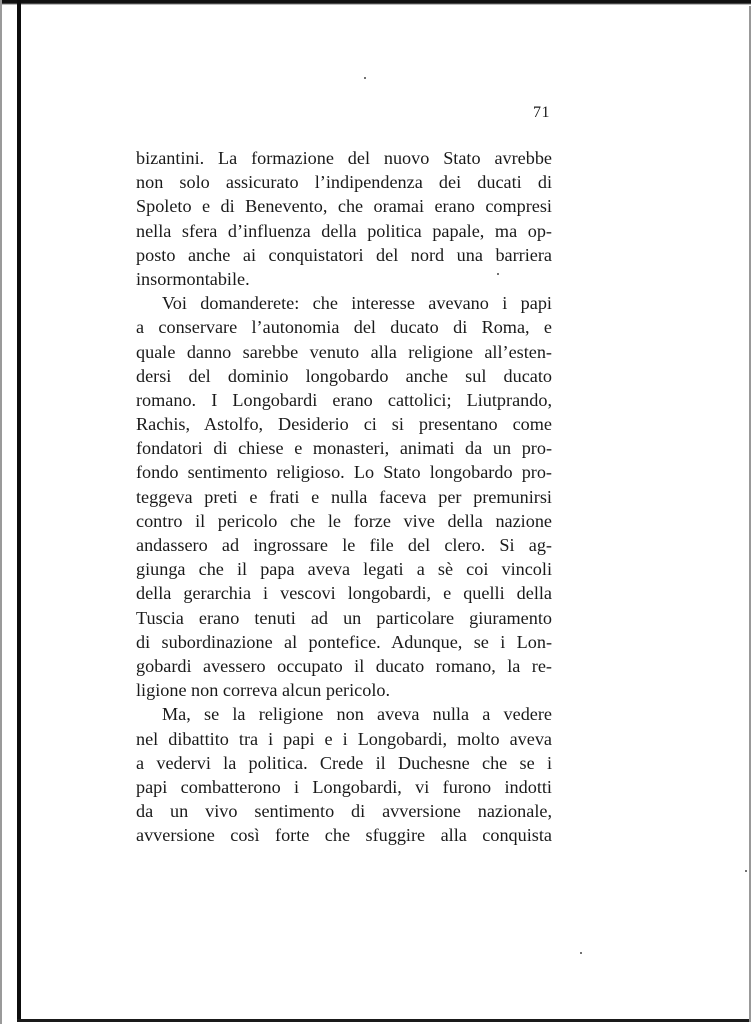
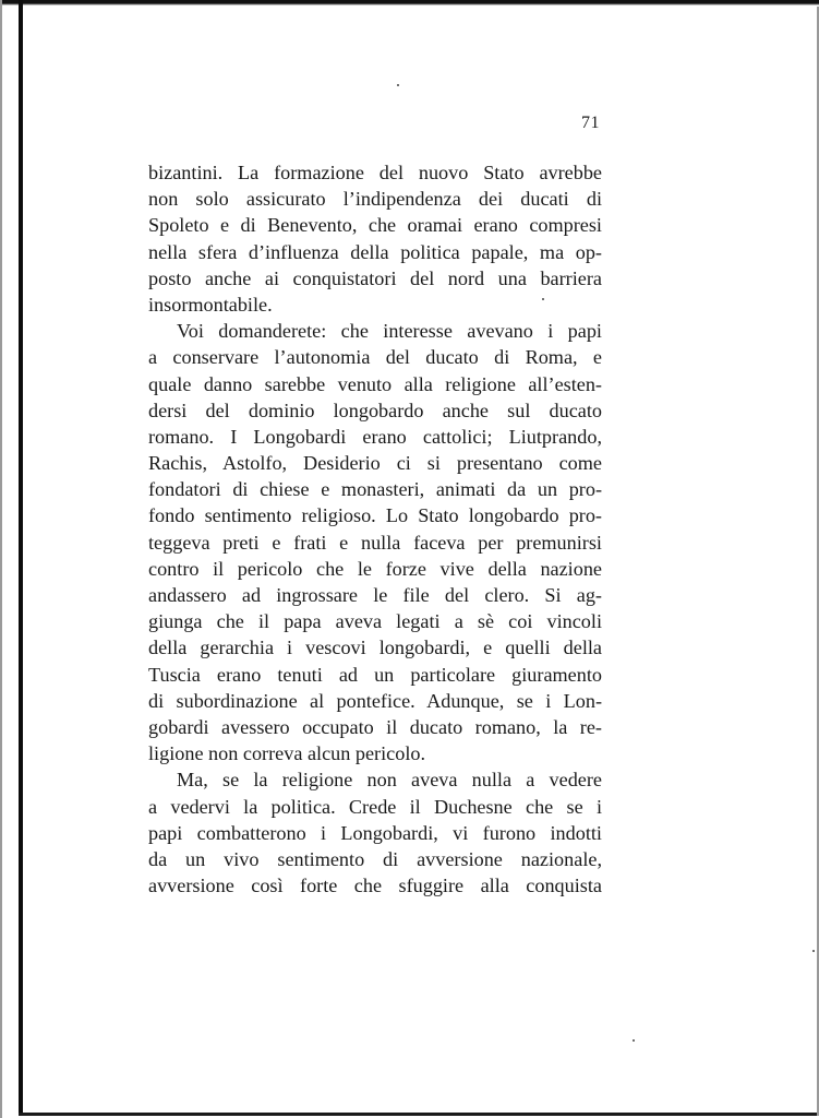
  71
  bizantini. La formazione del nuovo Stato avrebbe
  non solo assicurato l’indipendenza dei ducati di
  Spoleto e di Benevento, che oramai erano compresi
  nella sfera d’influenza della politica papale, ma op-
  posto anche ai conquistatori del nord una barriera
  insormontabile.
  Voi domanderete: che interesse avevano i papi
  a conservare l’autonomia del ducato di Roma, e
  quale danno sarebbe venuto alla religione all’esten-
  dersi del dominio longobardo anche sul ducato
  romano. I Longobardi erano cattolici; Liutprando,
  Rachis, Astolfo, Desiderio ci si presentano come
  fondatori di chiese e monasteri, animati da un pro-
  fondo sentimento religioso. Lo Stato longobardo pro-
  teggeva preti e frati e nulla faceva per premunirsi
  contro il pericolo che le forze vive della nazione
  andassero ad ingrossare le file del clero. Si ag-
  giunga che il papa aveva legati a sè coi vincoli
  della gerarchia i vescovi longobardi, e quelli della
  Tuscia erano tenuti ad un particolare giuramento
  di subordinazione al pontefice. Adunque, se i Lon-
  gobardi avessero occupato il ducato romano, la re-
  ligione non correva alcun pericolo.
  Ma, se la religione non aveva nulla a vedere
- nel dibattito tra i papi e i Longobardi, molto aveva
  a vedervi la politica. Crede il Duchesne che se i
  papi combatterono i Longobardi, vi furono indotti
  da un vivo sentimento di avversione nazionale,
  avversione così forte che sfuggire alla conquista
